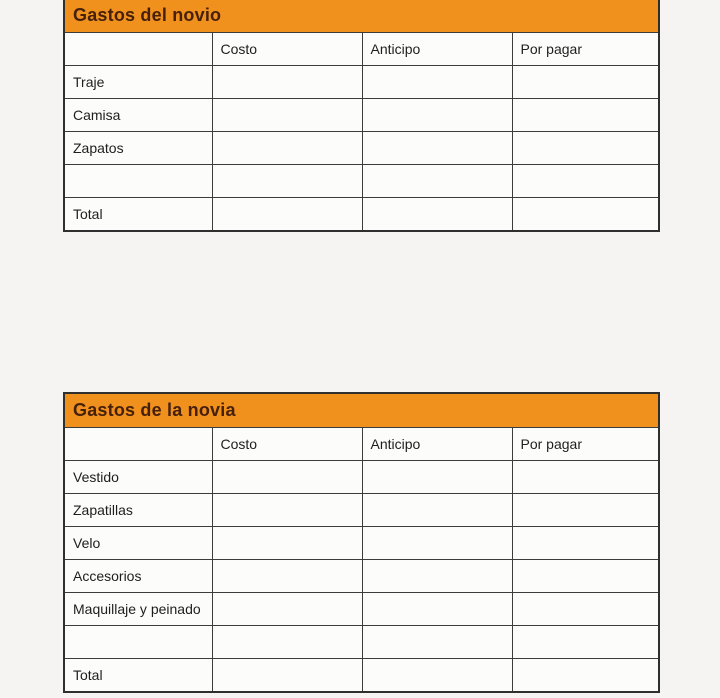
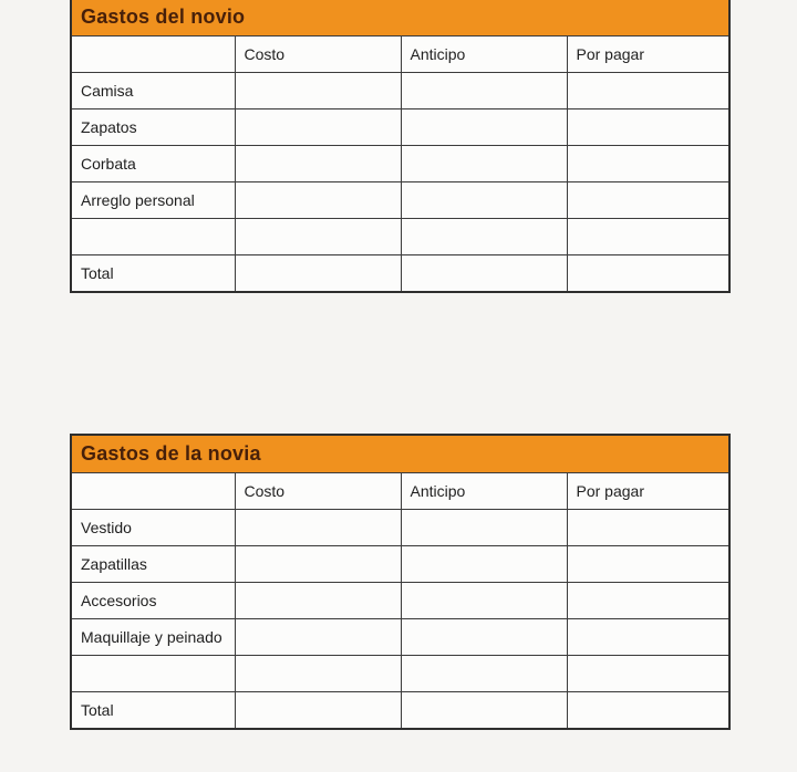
  Gastos del novio
  	Costo	Anticipo	Por pagar
- Traje
  Camisa
  Zapatos
+ Corbata
+ Arreglo personal
  Total
  Gastos de la novia
  	Costo	Anticipo	Por pagar
  Vestido
  Zapatillas
- Velo
  Accesorios
  Maquillaje y peinado
  Total
